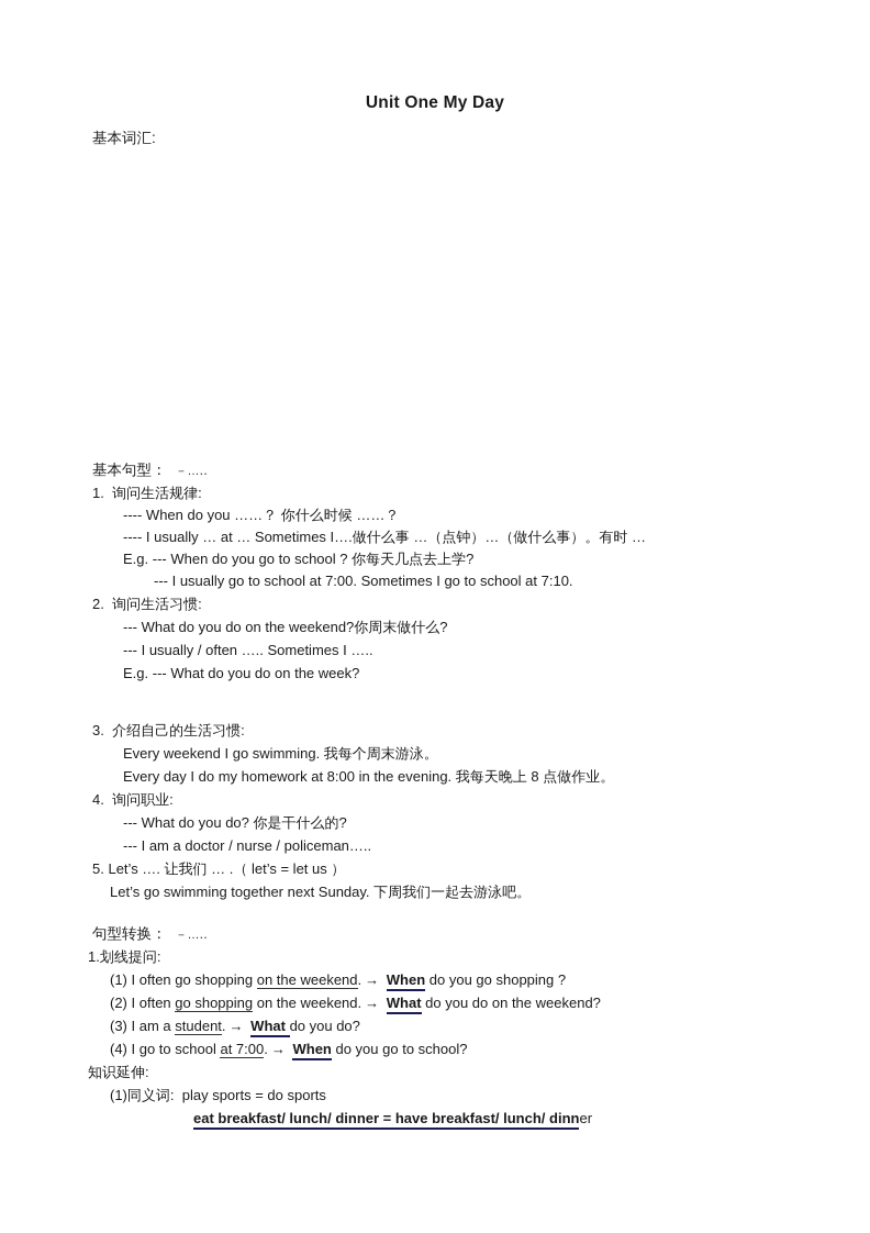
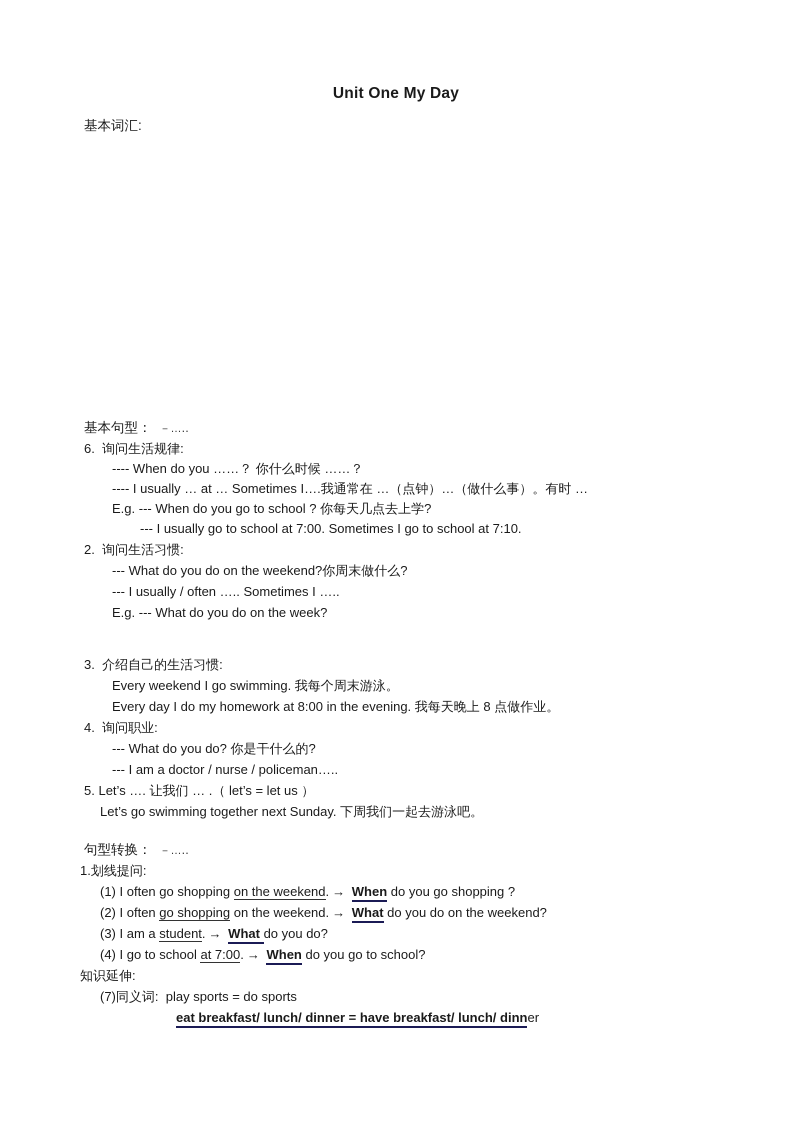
  Unit One My Day
  基本词汇:
  基本句型： －…‥
- 1. 询问生活规律:
+ 6. 询问生活规律:
  ---- When do you ……？ 你什么时候 ……？
- ---- I usually … at … Sometimes I….做什么事 …（点钟）…（做什么事）。有时 …
+ ---- I usually … at … Sometimes I….我通常在 …（点钟）…（做什么事）。有时 …
  E.g. --- When do you go to school ? 你每天几点去上学?
  --- I usually go to school at 7:00. Sometimes I go to school at 7:10.
  2. 询问生活习惯:
  --- What do you do on the weekend?你周末做什么?
  --- I usually / often ….. Sometimes I …..
  E.g. --- What do you do on the week?
  3. 介绍自己的生活习惯:
  Every weekend I go swimming. 我每个周末游泳。
  Every day I do my homework at 8:00 in the evening. 我每天晚上 8 点做作业。
  4. 询问职业:
  --- What do you do? 你是干什么的?
  --- I am a doctor / nurse / policeman…..
  5. Let’s …. 让我们 … .（ let’s = let us ）
  Let’s go swimming together next Sunday. 下周我们一起去游泳吧。
  句型转换： －…‥
  1.划线提问:
  (1) I often go shopping on the weekend. → When do you go shopping ?
  (2) I often go shopping on the weekend. → What do you do on the weekend?
  (3) I am a student. → What do you do?
  (4) I go to school at 7:00. → When do you go to school?
  知识延伸:
- (1)同义词: play sports = do sports
+ (7)同义词: play sports = do sports
  eat breakfast/ lunch/ dinner = have breakfast/ lunch/ dinner
